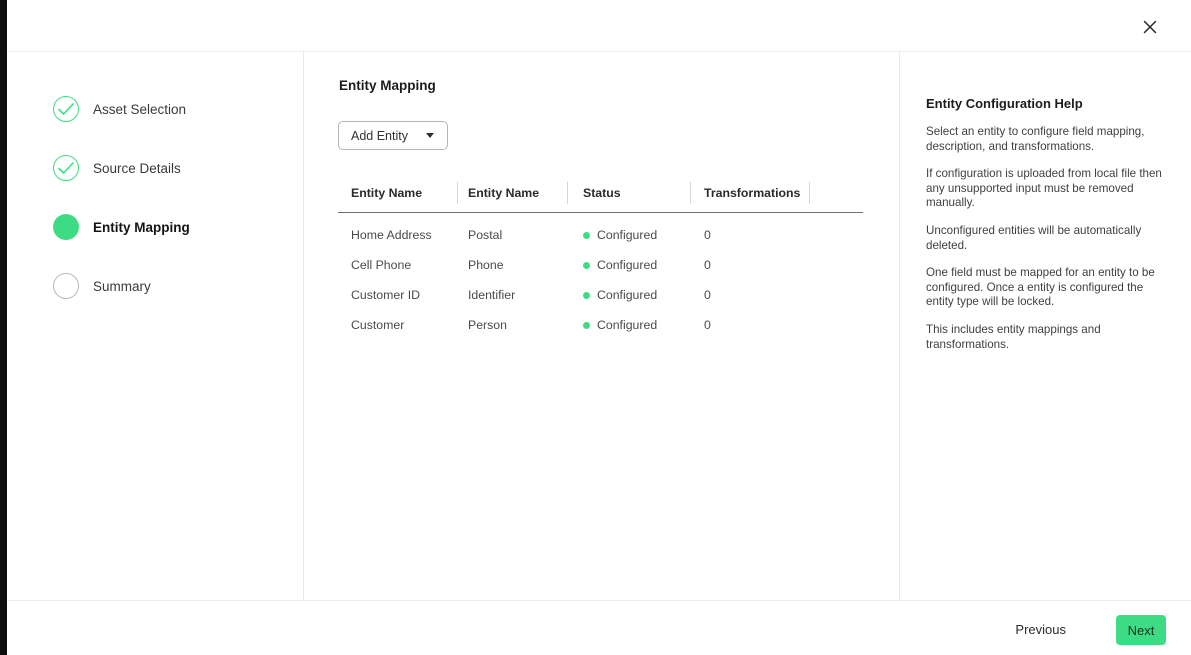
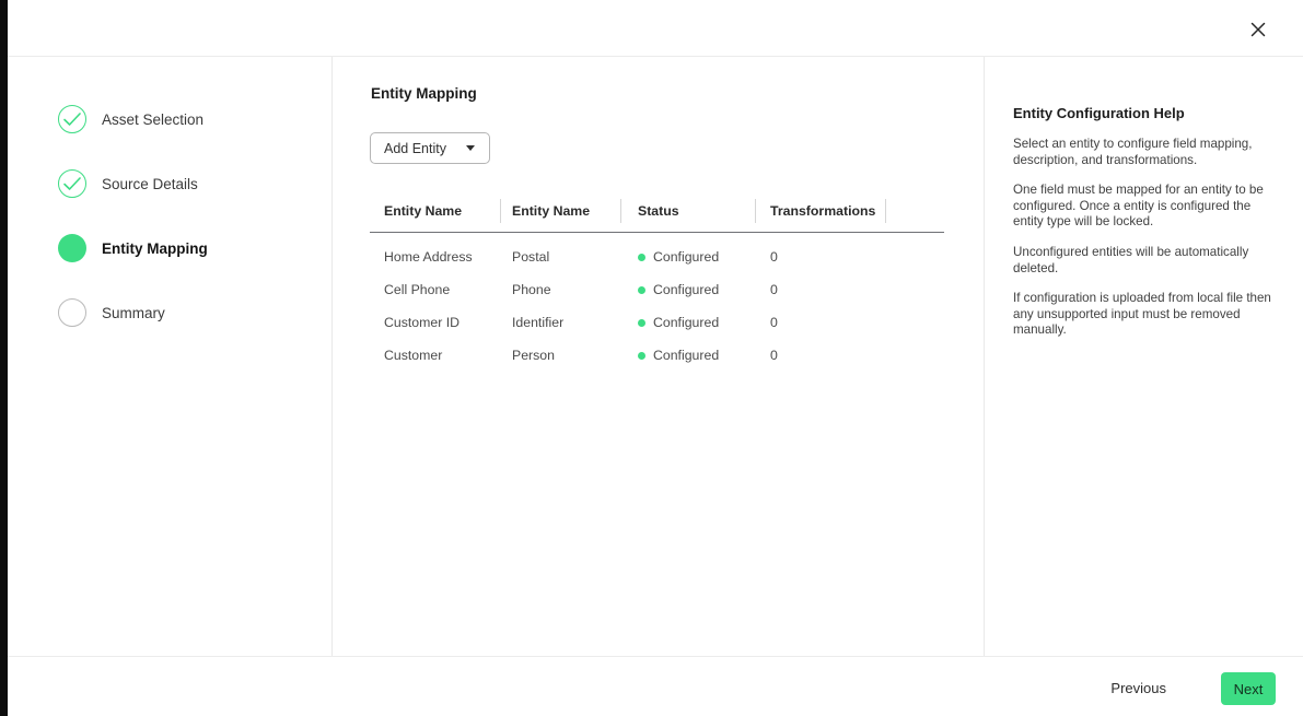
  Asset Selection
  Source Details
  Entity Mapping
  Summary
  Entity Mapping
  Add Entity
  Entity Name
  Entity Name
  Status
  Transformations
  Home Address
  Postal
  Configured
  0
  Cell Phone
  Phone
  Configured
  0
  Customer ID
  Identifier
  Configured
  0
  Customer
  Person
  Configured
  0
  Entity Configuration Help
  Select an entity to configure field mapping, description, and transformations.
- If configuration is uploaded from local file then any unsupported input must be removed manually.
+ One field must be mapped for an entity to be configured. Once a entity is configured the entity type will be locked.
  Unconfigured entities will be automatically deleted.
- One field must be mapped for an entity to be configured. Once a entity is configured the entity type will be locked.
+ If configuration is uploaded from local file then any unsupported input must be removed manually.
- This includes entity mappings and transformations.
  Previous
  Next
